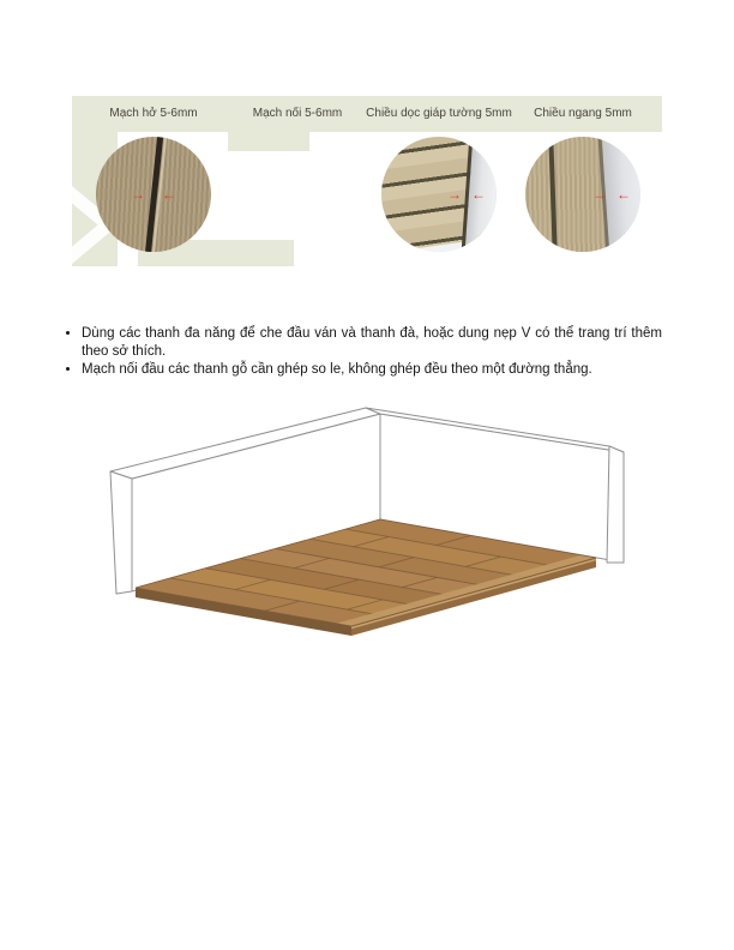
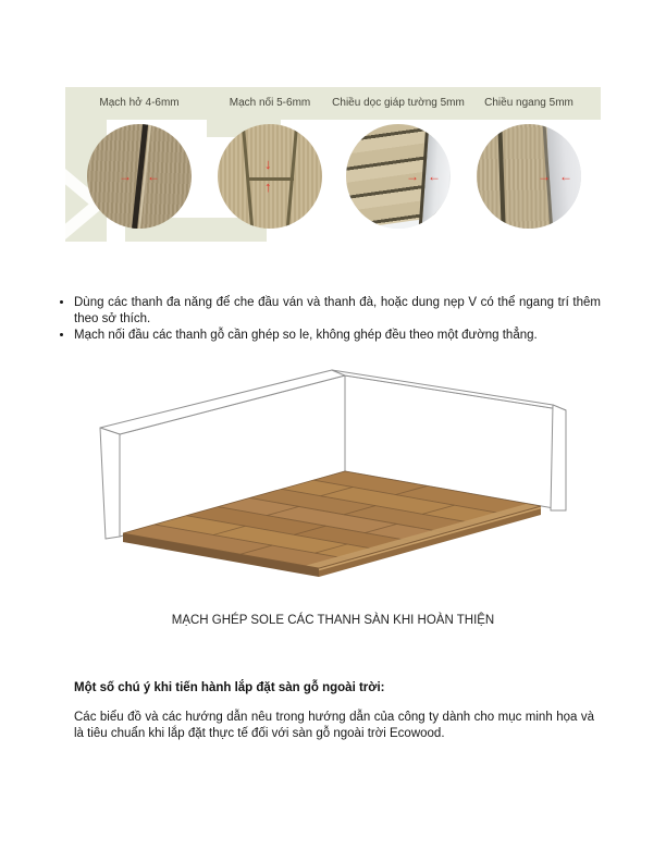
- Mạch hở 5-6mm
+ Mạch hở 4-6mm
  Mạch nối 5-6mm
  Chiều dọc giáp tường 5mm
  Chiều ngang 5mm
  →
  ←
+ ↓
+ ↑
  →
  ←
  →
  ←
- Dùng các thanh đa năng để che đầu ván và thanh đà, hoặc dung nẹp V có thể trang trí thêm theo sở thích.
+ Dùng các thanh đa năng để che đầu ván và thanh đà, hoặc dung nẹp V có thể ngang trí thêm theo sở thích.
  Mạch nối đầu các thanh gỗ cần ghép so le, không ghép đều theo một đường thẳng.
+ MẠCH GHÉP SOLE CÁC THANH SÀN KHI HOÀN THIỆN
+ Một số chú ý khi tiến hành lắp đặt sàn gỗ ngoài trời:
+ Các biểu đồ và các hướng dẫn nêu trong hướng dẫn của công ty dành cho mục minh họa và là tiêu chuẩn khi lắp đặt thực tế đối với sàn gỗ ngoài trời Ecowood.
